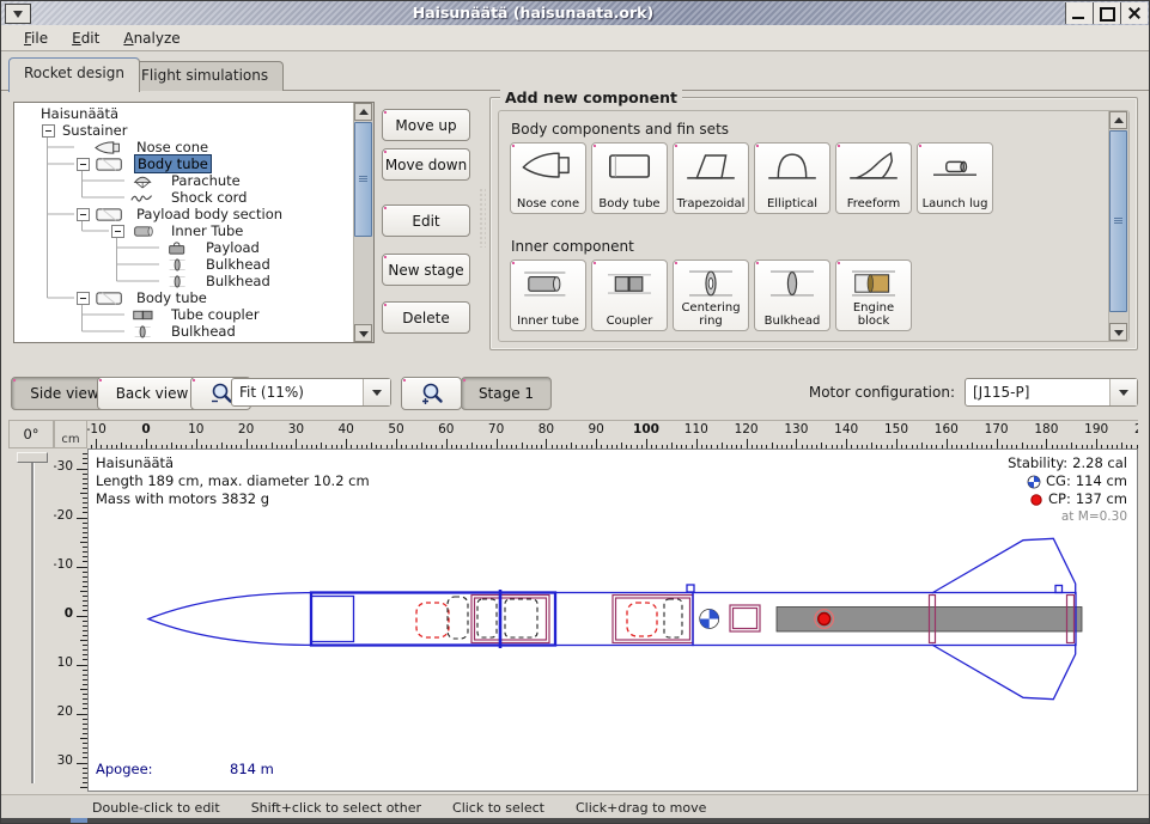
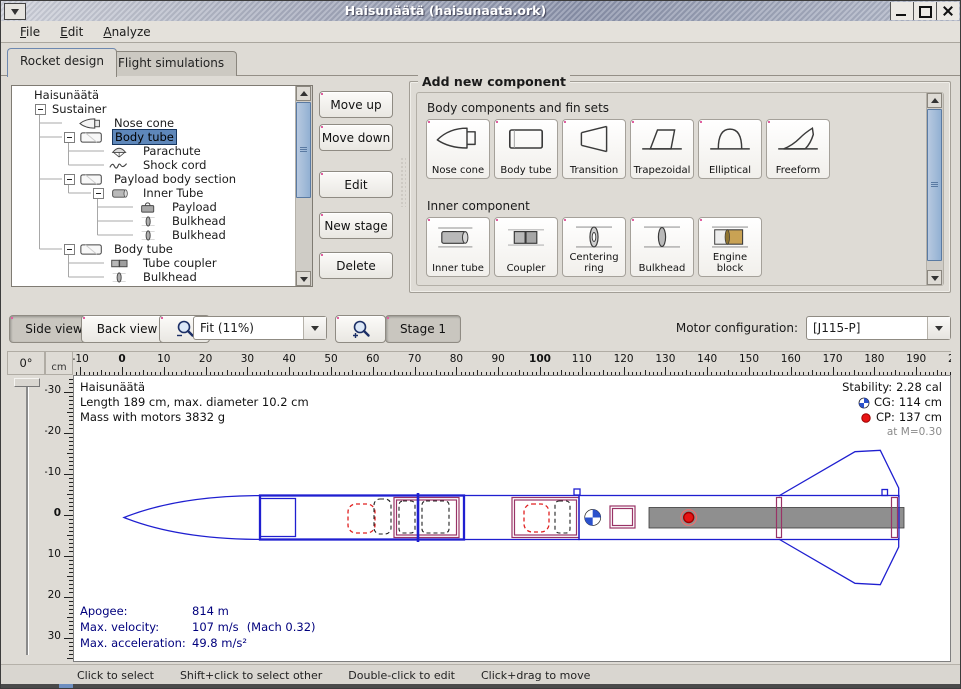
  Haisunäätä (haisunaata.ork)
  File
  Edit
  Analyze
  Rocket design
  Flight simulations
  Haisunäätä
  Sustainer
  Nose cone
  Body tube
  Parachute
  Shock cord
  Payload body section
  Inner Tube
  Payload
  Bulkhead
  Bulkhead
  Body tube
  Tube coupler
  Bulkhead
  Move up
  Move down
  Edit
  New stage
  Delete
  Add new component
  Body components and fin sets
  Nose cone
  Body tube
+ Transition
  Trapezoidal
  Elliptical
  Freeform
- Launch lug
  Inner component
  Inner tube
  Coupler
  Centering ring
  Bulkhead
  Engine block
  Side view
  Back view
  Fit (11%)
  Stage 1
  Motor configuration:
  [J115-P]
  0°
  cm
  -10
  0
  10
  20
  30
  40
  50
  60
  70
  80
  90
  100
  110
  120
  130
  140
  150
  160
  170
  180
  190
  -30
  -20
  -10
  0
  10
  20
  30
  Haisunäätä
  Length 189 cm, max. diameter 10.2 cm
  Mass with motors 3832 g
  Stability:
  2.28 cal
  CG:
  114 cm
  CP:
  137 cm
  at M=0.30
  Apogee:
  814 m
+ Max. velocity:
+ 107 m/s
+ (Mach 0.32)
+ Max. acceleration:
+ 49.8 m/s²
- Double-click to edit
+ Click to select
  Shift+click to select other
- Click to select
+ Double-click to edit
  Click+drag to move
